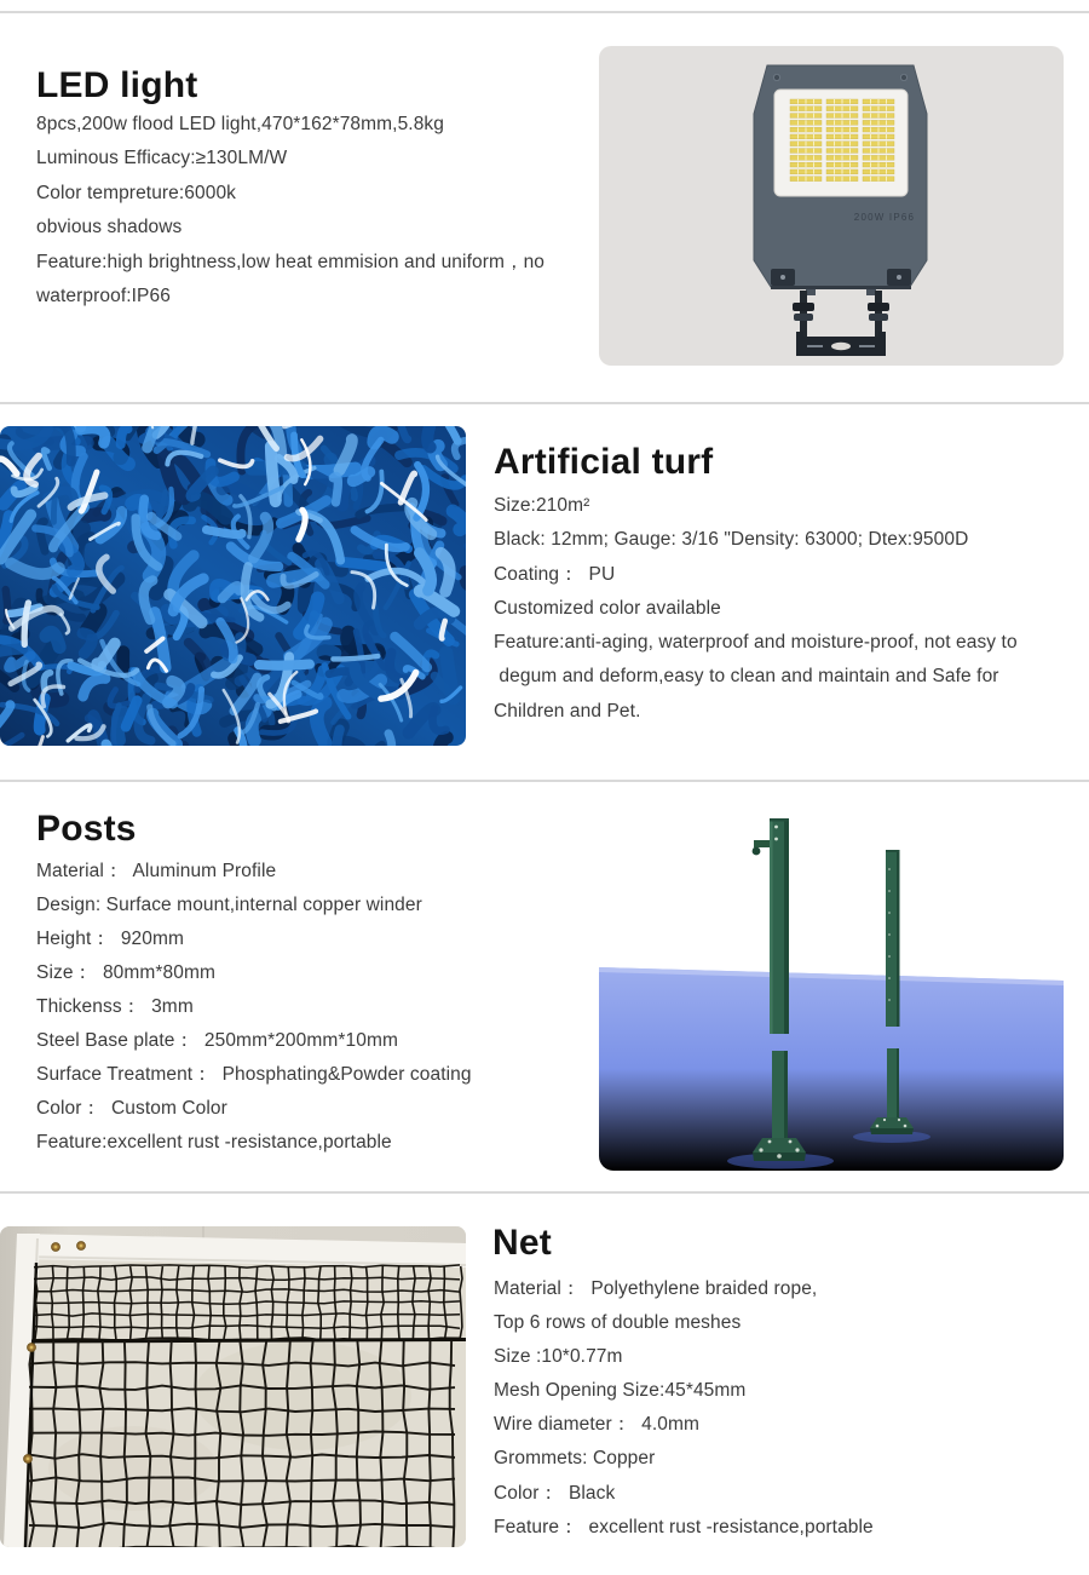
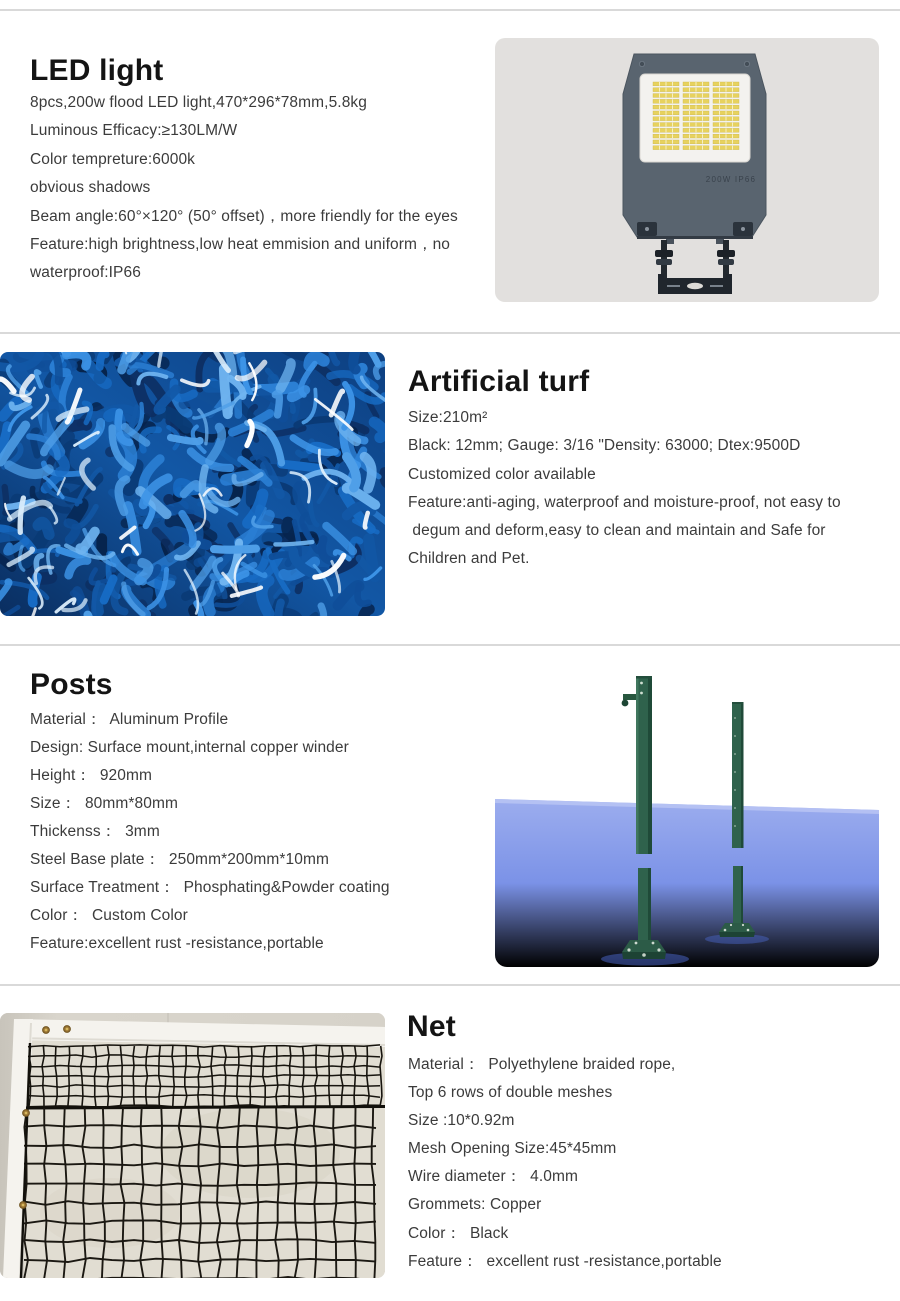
  LED light
- 8pcs,200w flood LED light,470*162*78mm,5.8kg
+ 8pcs,200w flood LED light,470*296*78mm,5.8kg
  Luminous Efficacy:≥130LM/W
  Color tempreture:6000k
  obvious shadows
+ Beam angle:60°×120° (50° offset)，more friendly for the eyes
  Feature:high brightness,low heat emmision and uniform，no
  waterproof:IP66
  200W IP66
  Artificial turf
  Size:210m²
  Black: 12mm; Gauge: 3/16 "Density: 63000; Dtex:9500D
- Coating： PU
  Customized color available
  Feature:anti-aging, waterproof and moisture-proof, not easy to
  degum and deform,easy to clean and maintain and Safe for
  Children and Pet.
  Posts
  Material： Aluminum Profile
  Design: Surface mount,internal copper winder
  Height： 920mm
  Size： 80mm*80mm
  Thickenss： 3mm
  Steel Base plate： 250mm*200mm*10mm
  Surface Treatment： Phosphating&Powder coating
  Color： Custom Color
  Feature:excellent rust -resistance,portable
  Net
  Material： Polyethylene braided rope,
  Top 6 rows of double meshes
- Size :10*0.77m
+ Size :10*0.92m
  Mesh Opening Size:45*45mm
  Wire diameter： 4.0mm
  Grommets: Copper
  Color： Black
  Feature： excellent rust -resistance,portable
